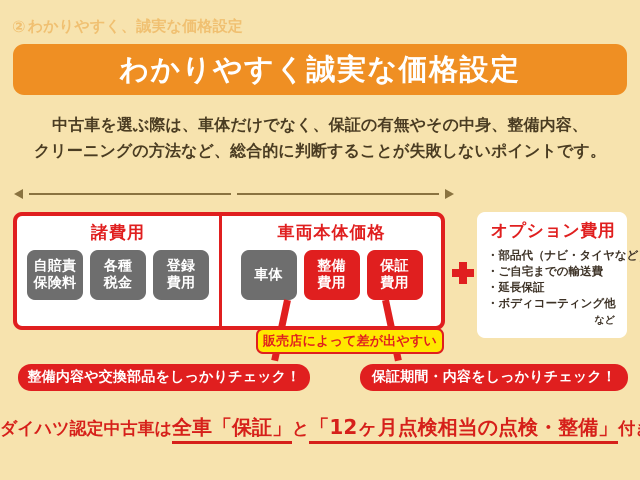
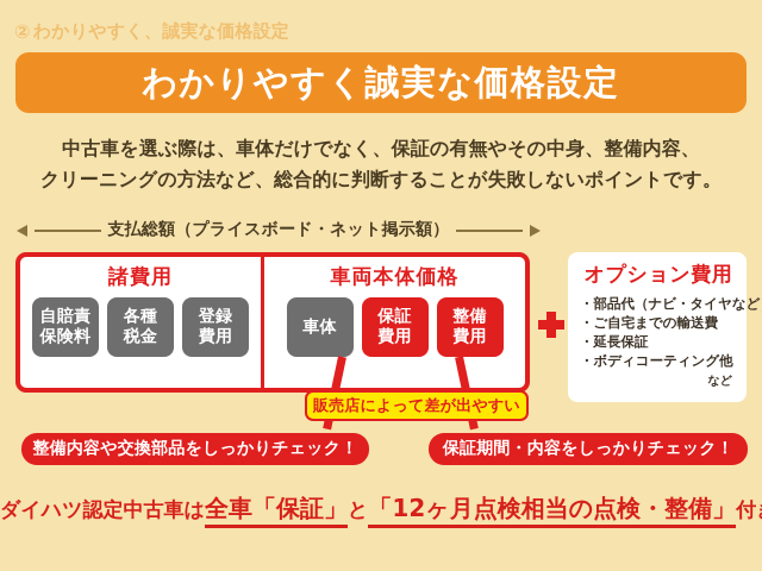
  ②
  わかりやすく、誠実な価格設定
  わかりやすく誠実な価格設定
  中古車を選ぶ際は、車体だけでなく、保証の有無やその中身、整備内容、
  クリーニングの方法など、総合的に判断することが失敗しないポイントです。
+ 支払総額（プライスボード・ネット掲示額）
  諸費用
  自賠責
  保険料
  各種
  税金
  登録
  費用
  車両本体価格
  車体
- 整備
+ 保証
  費用
- 保証
+ 整備
  費用
  オプション費用
  ・部品代（ナビ・タイヤなど
  ・ご自宅までの輸送費
  ・延長保証
  ・ボディコーティング他
  など
  販売店によって差が出やすい
  整備内容や交換部品をしっかりチェック！
  保証期間・内容をしっかりチェック！
  ダイハツ認定中古車は全車「保証」と「12ヶ月点検相当の点検・整備」付
